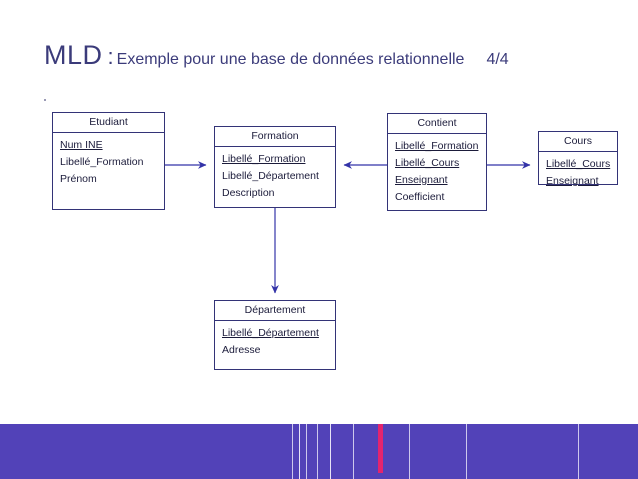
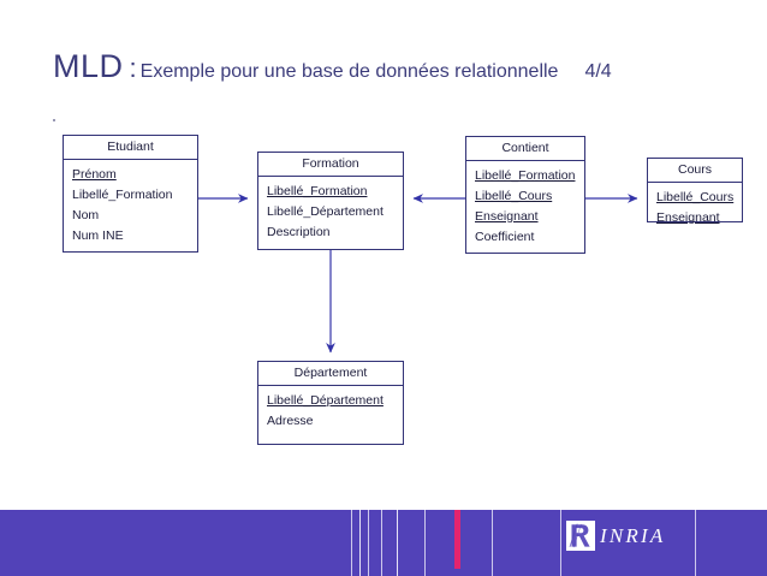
  MLD : Exemple pour une base de données relationnelle 4/4
  Etudiant
- Num INE
+ Prénom
  Libellé_Formation
+ Nom
- Prénom
+ Num INE
  Formation
  Libellé_Formation
  Libellé_Département
  Description
  Contient
  Libellé_Formation
  Libellé_Cours
  Enseignant
  Coefficient
  Cours
  Libellé_Cours
  Enseignant
  Département
  Libellé_Département
  Adresse
+ INRIA
